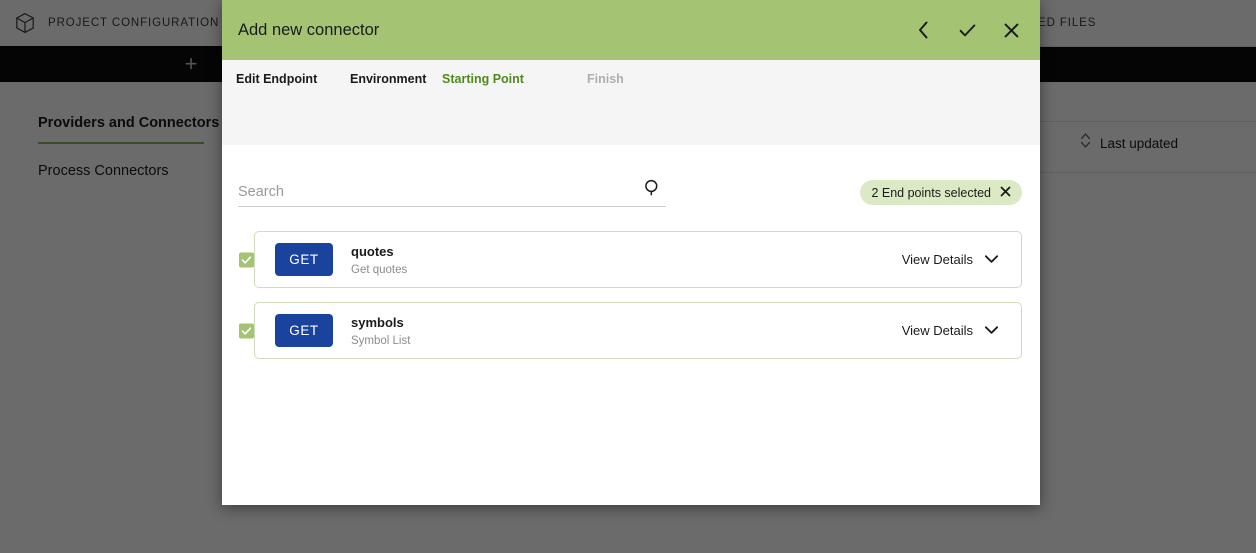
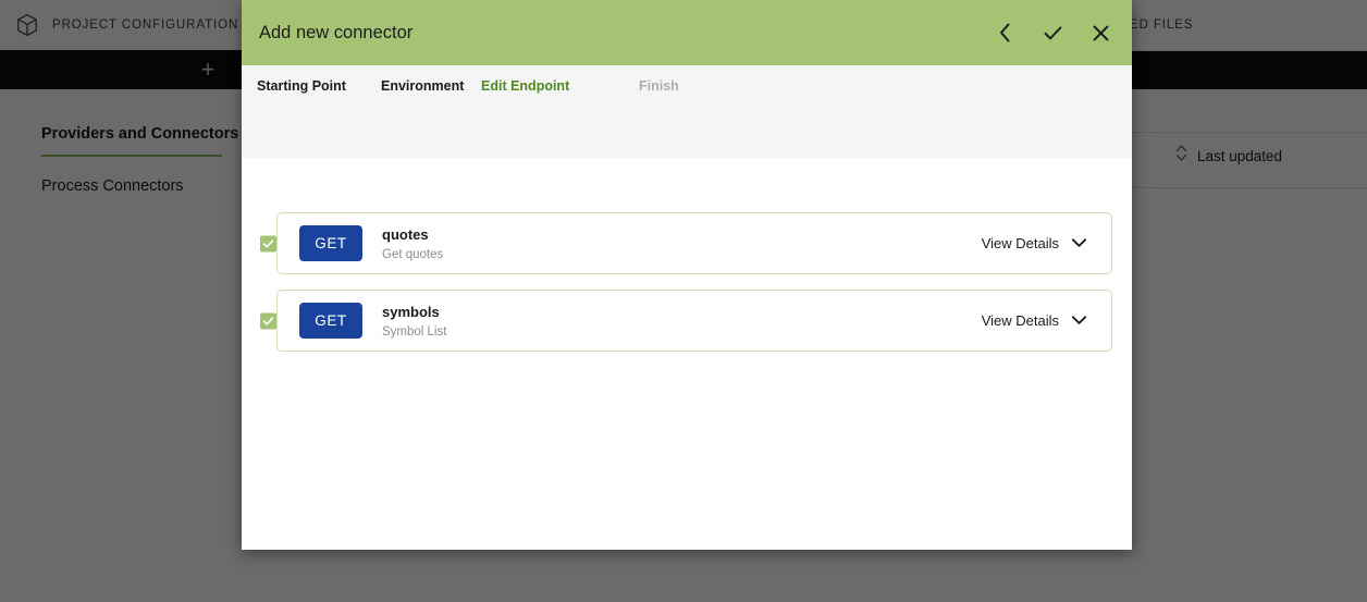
  PROJECT CONFIGURATION
  ED FILES
  +
  Providers and Connectors
  Process Connectors
  Last updated
  Add new connector
- Edit Endpoint
+ Starting Point
  Environment
- Starting Point
+ Edit Endpoint
  Finish
- Search
- 2 End points selected
  GET
  quotes
  Get quotes
  View Details
  GET
  symbols
  Symbol List
  View Details
